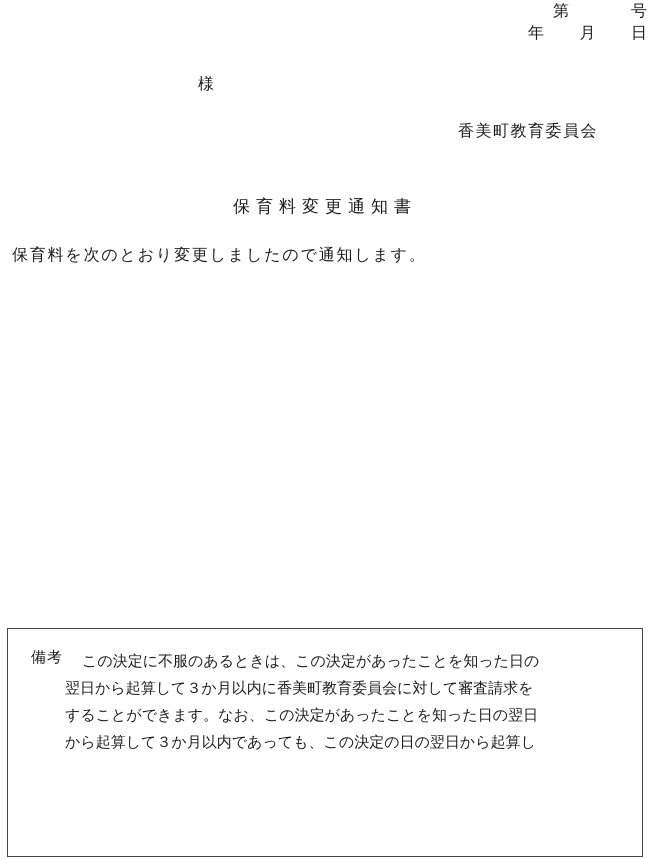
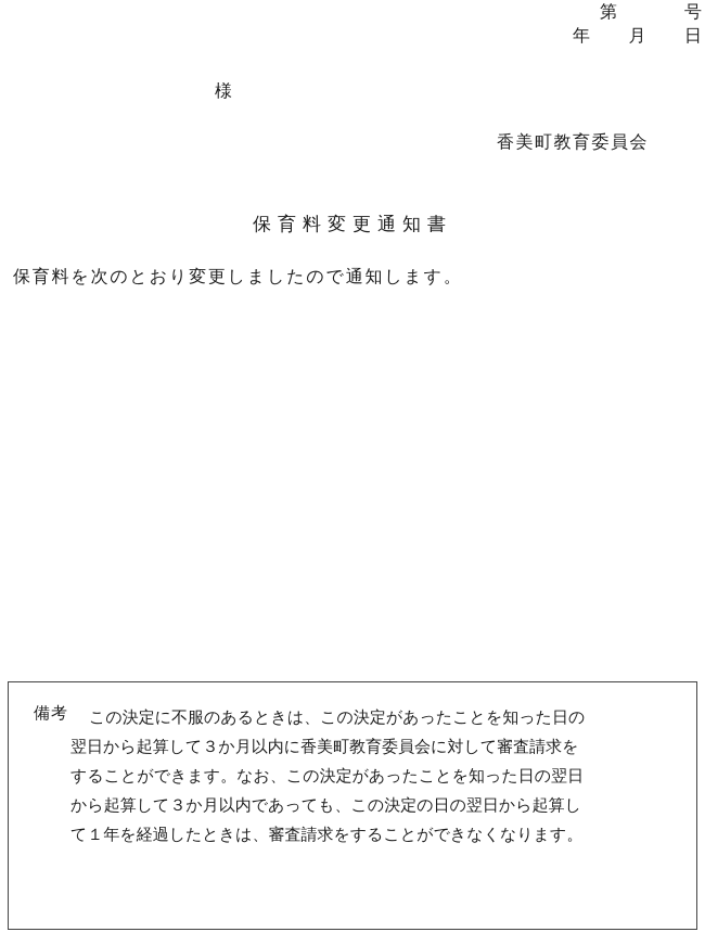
  第
  号
  年
  月
  日
  様
  香美町教育委員会
  保育料変更通知書
  保育料を次のとおり変更しましたので通知します。
  備考
  この決定に不服のあるときは、この決定があったことを知った日の
  翌日から起算して３か月以内に香美町教育委員会に対して審査請求を
  することができます。なお、この決定があったことを知った日の翌日
  から起算して３か月以内であっても、この決定の日の翌日から起算し
+ て１年を経過したときは、審査請求をすることができなくなります。
